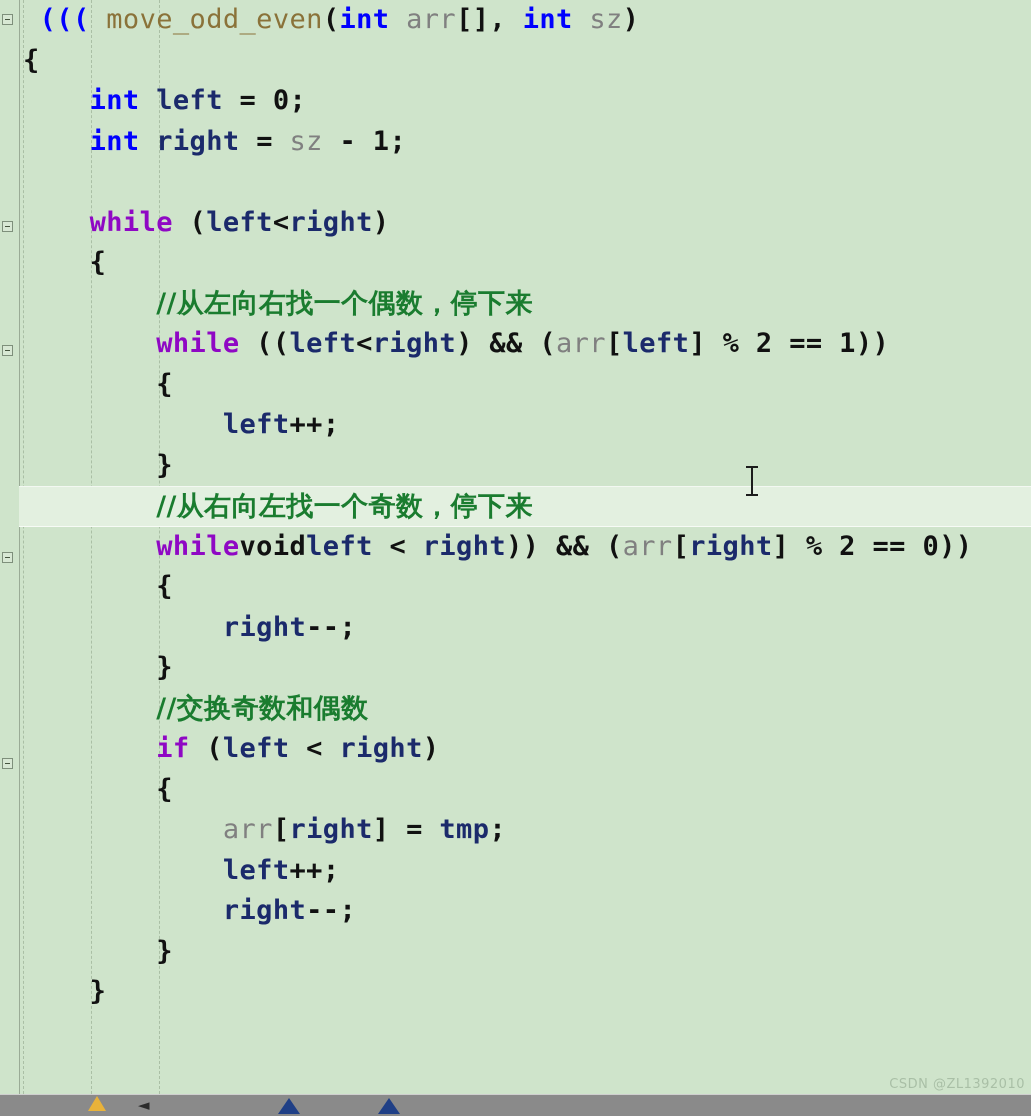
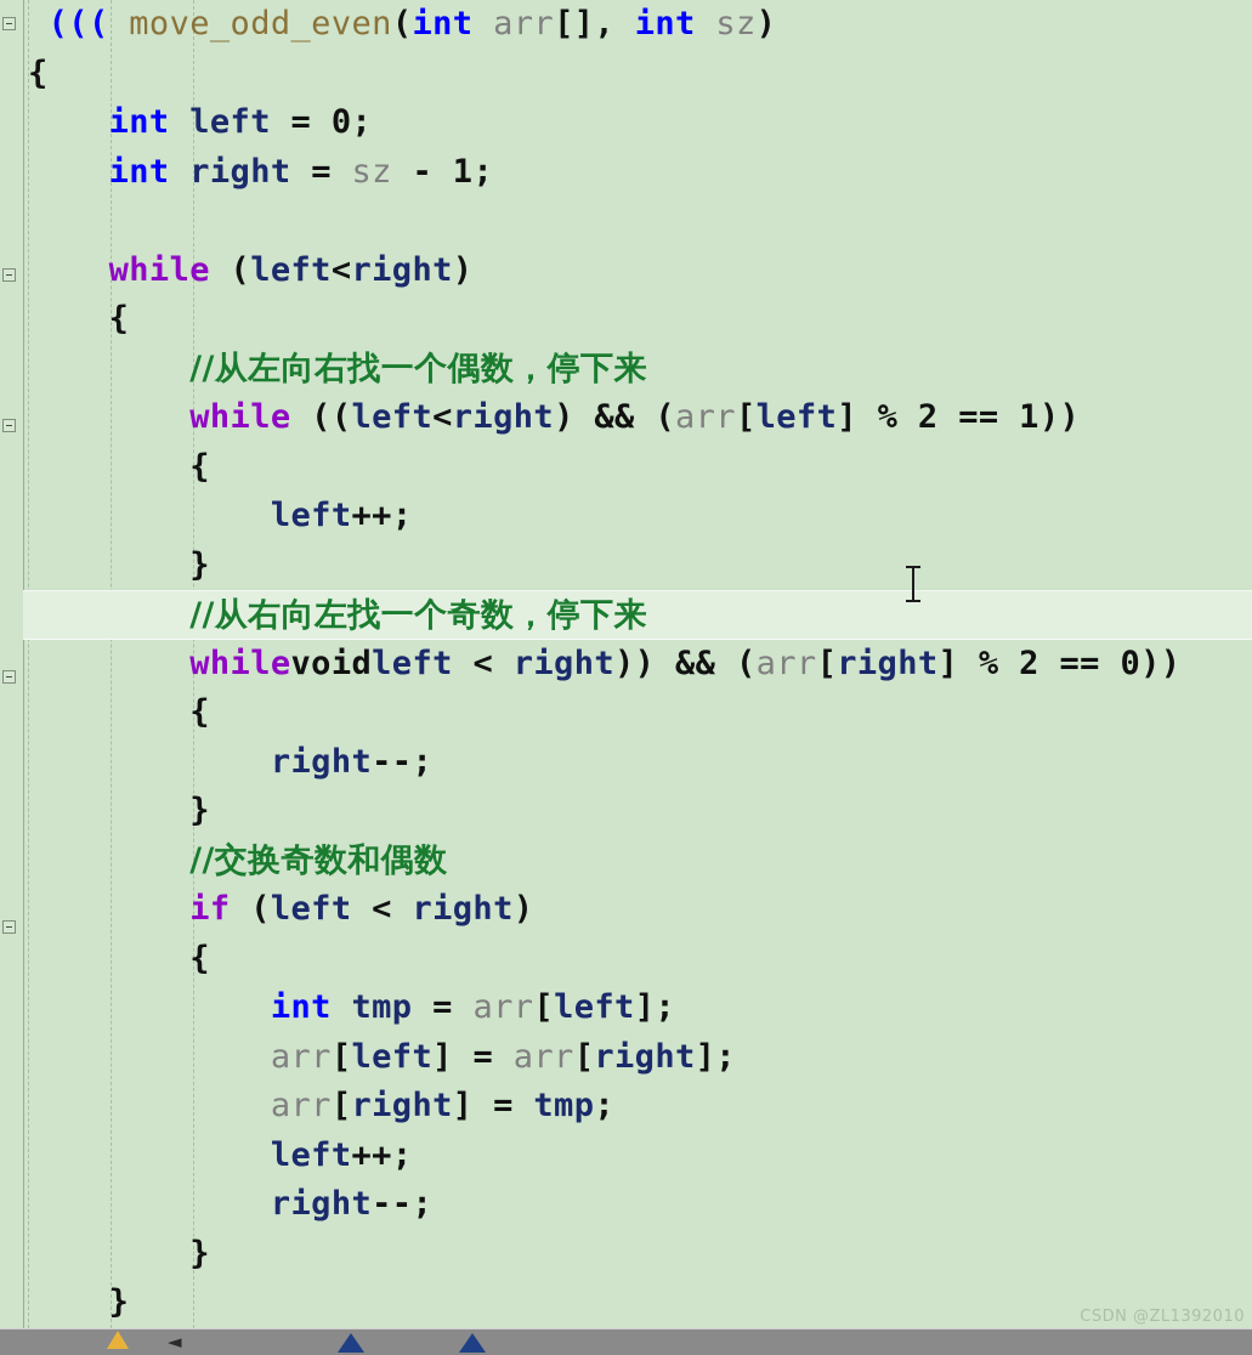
  ((( move_odd_even(int arr[], int sz)
  {
  int left = 0;
  int right = sz - 1;
  while (left<right)
  {
  //从左向右找一个偶数，停下来
  while ((left<right) && (arr[left] % 2 == 1))
  {
  left++;
  }
  //从右向左找一个奇数，停下来
  whilevoidleft < right)) && (arr[right] % 2 == 0))
  {
  right--;
  }
  //交换奇数和偶数
  if (left < right)
  {
+ int tmp = arr[left];
+ arr[left] = arr[right];
  arr[right] = tmp;
  left++;
  right--;
  }
  }
  CSDN @ZL1392010
  ◄
